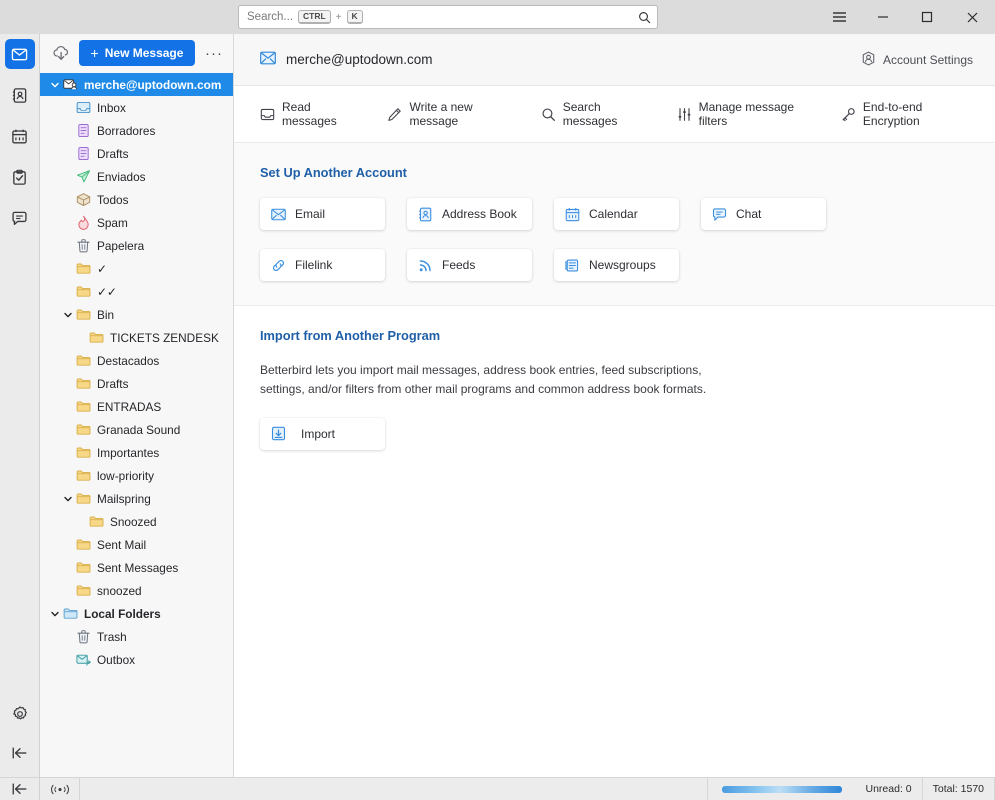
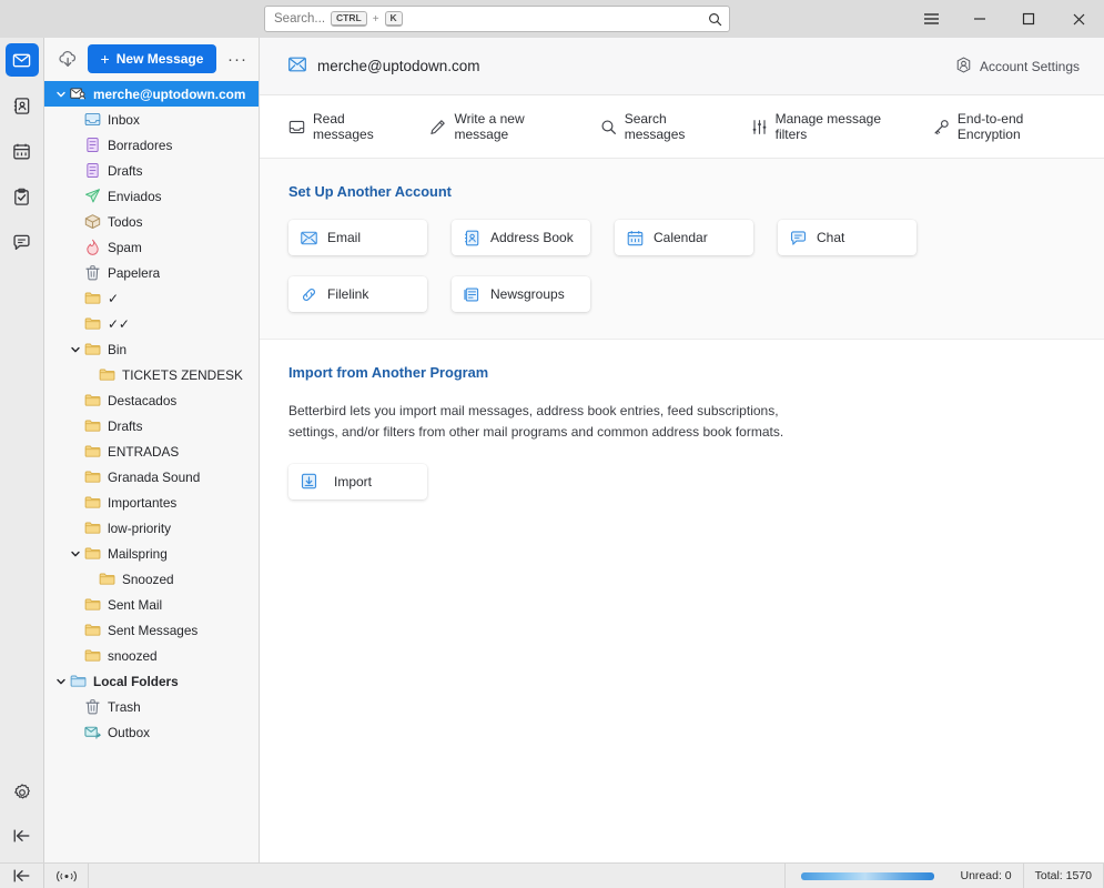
  Search...
  CTRL
  +
  K
  +
  New Message
  ···
  merche@uptodown.com
  Inbox
  Borradores
  Drafts
  Enviados
  Todos
  Spam
  Papelera
  ✓
  ✓✓
  Bin
  TICKETS ZENDESK
  Destacados
  Drafts
  ENTRADAS
  Granada Sound
  Importantes
  low-priority
  Mailspring
  Snoozed
  Sent Mail
  Sent Messages
  snoozed
  Local Folders
  Trash
  Outbox
  merche@uptodown.com
  Account Settings
  Read messages
  Write a new message
  Search messages
  Manage message filters
  End-to-end Encryption
  Set Up Another Account
  Email
  Address Book
  Calendar
  Chat
  Filelink
- Feeds
  Newsgroups
  Import from Another Program
  Betterbird lets you import mail messages, address book entries, feed subscriptions, settings, and/or filters from other mail programs and common address book formats.
  Import
  Unread: 0
  Total: 1570
